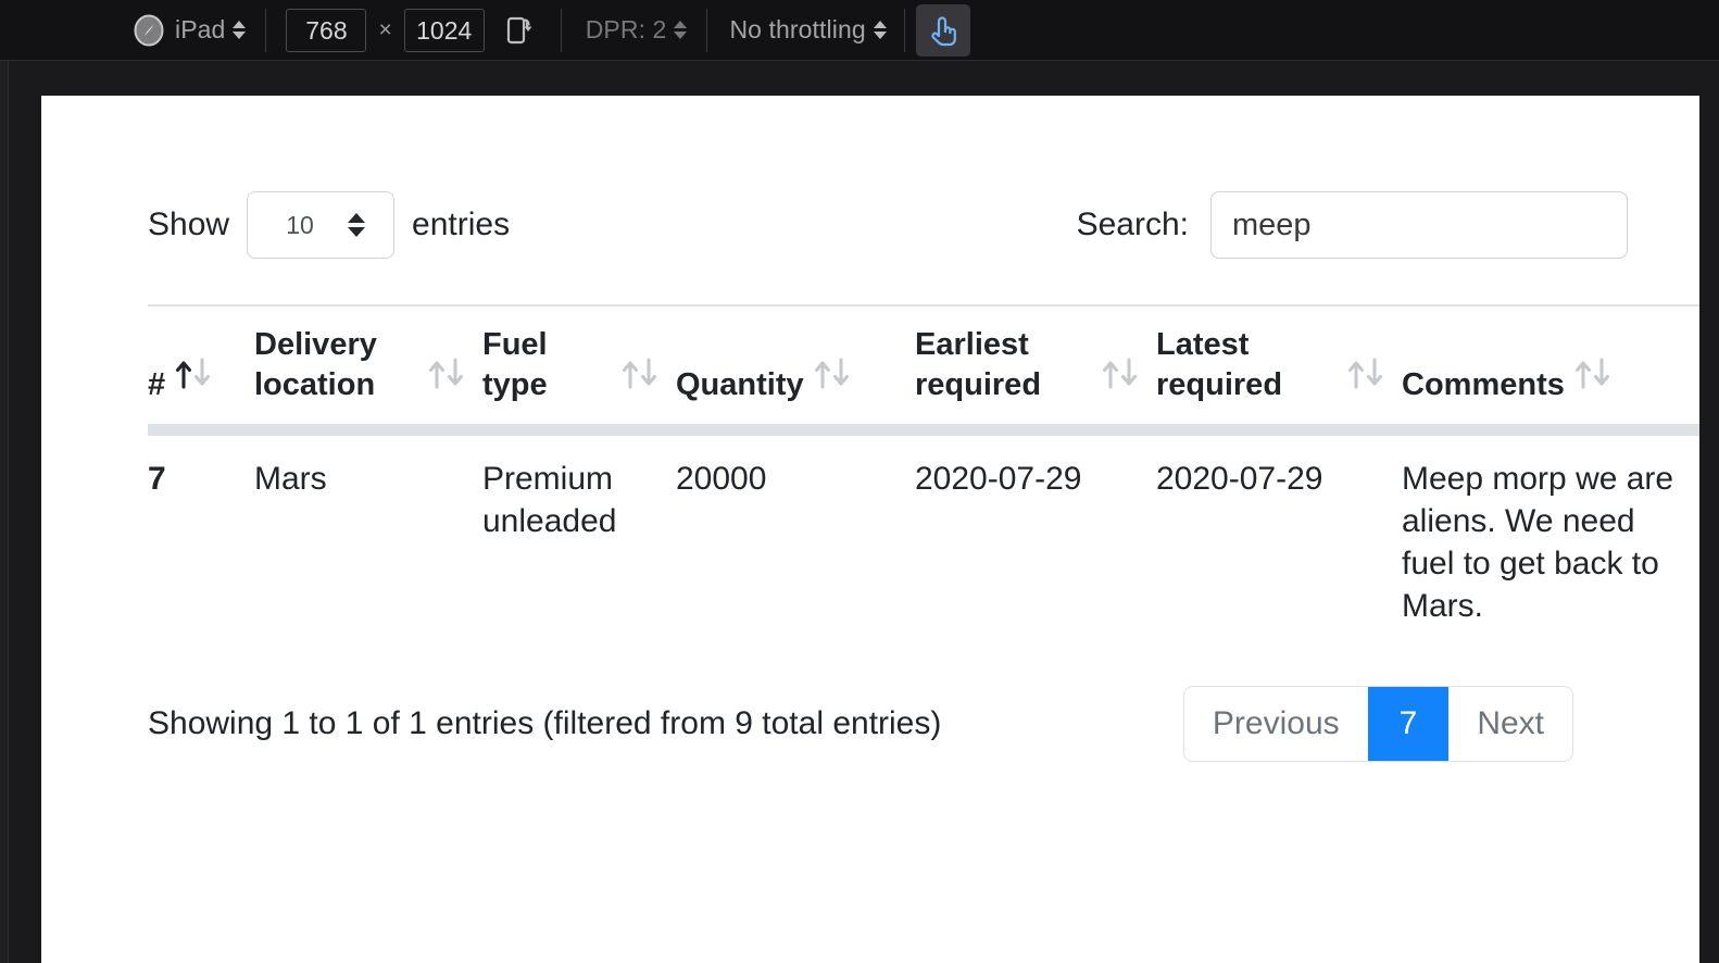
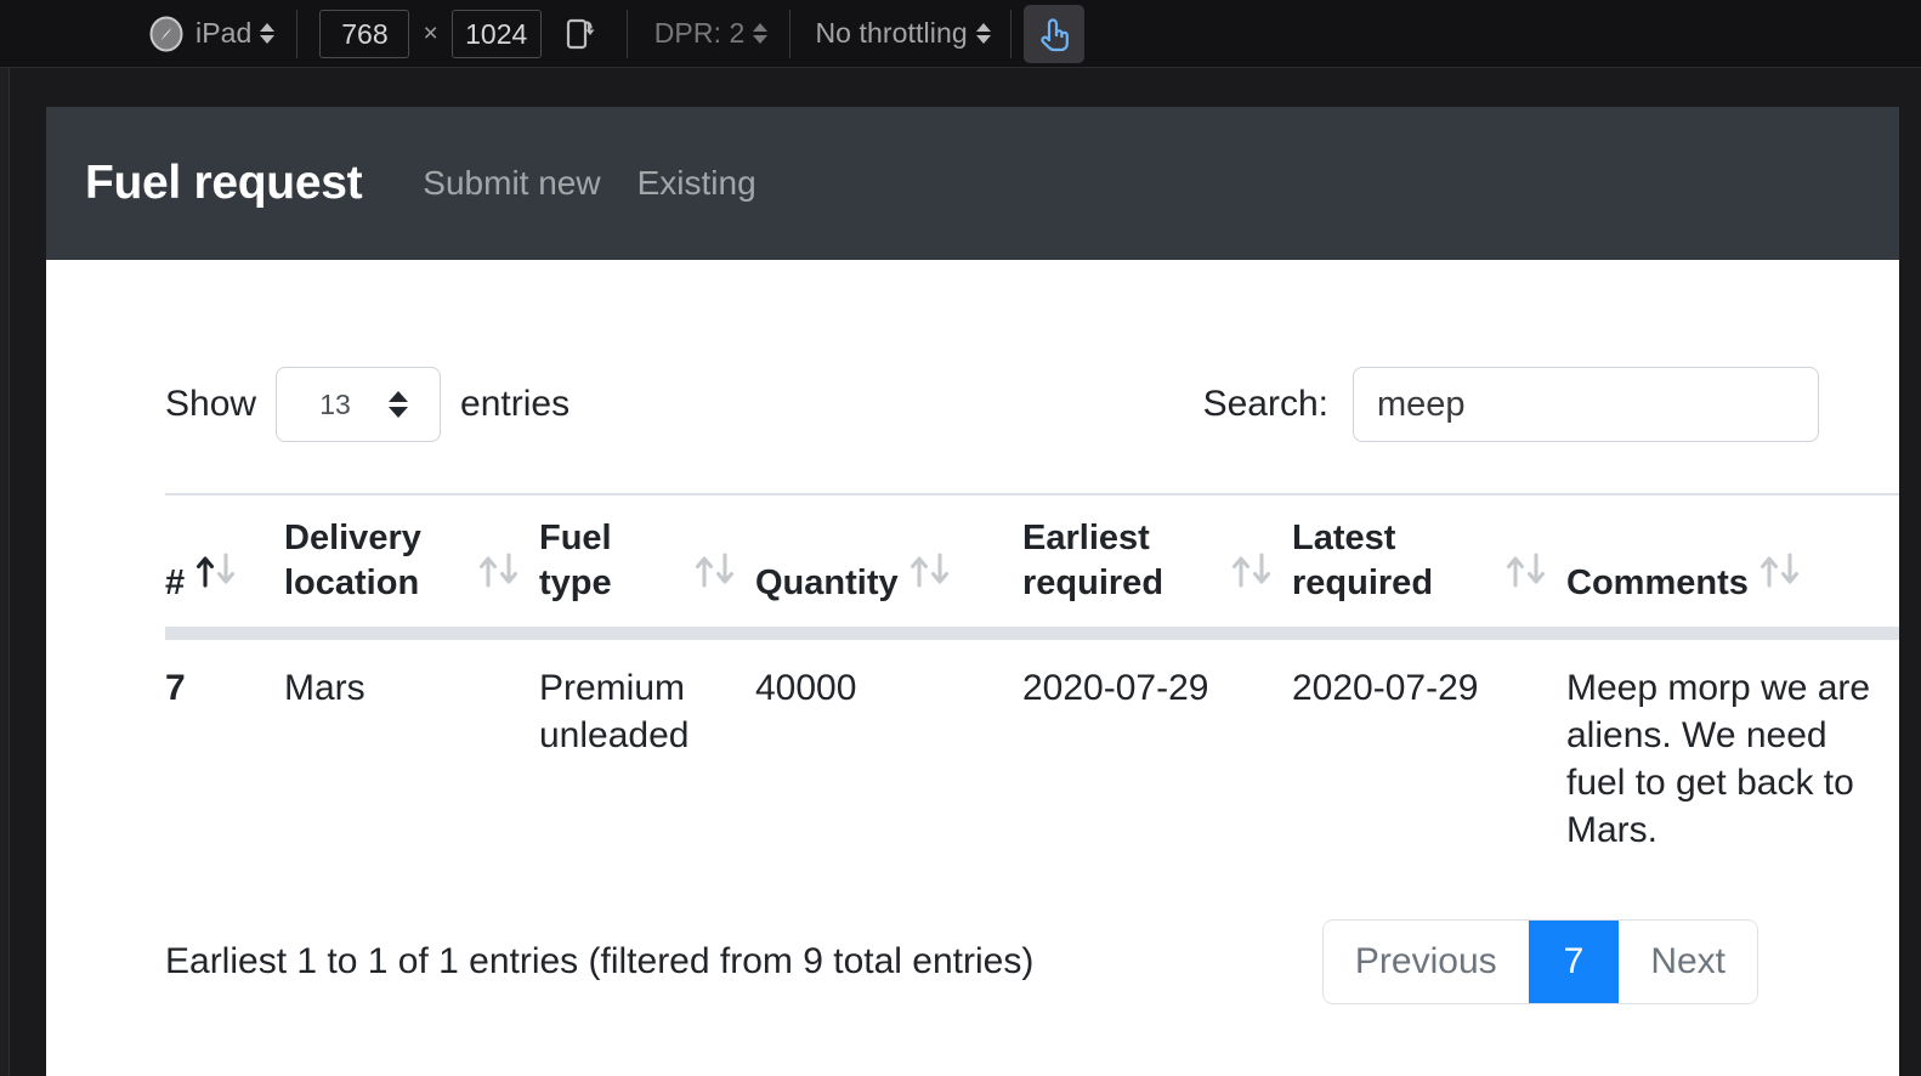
  iPad
  768
  ×
  1024
  DPR: 2
  No throttling
+ Fuel request
+ Submit new
+ Existing
  Show
- 10
+ 13
  entries
  Search:
  meep
  #	Delivery location	Fuel type	Quantity	Earliest required	Latest required	Comments
- 7	Mars	Premium unleaded	20000	2020-07-29	2020-07-29	Meep morp we are aliens. We need fuel to get back to Mars.
+ 7	Mars	Premium unleaded	40000	2020-07-29	2020-07-29	Meep morp we are aliens. We need fuel to get back to Mars.
- Showing 1 to 1 of 1 entries (filtered from 9 total entries)
+ Earliest 1 to 1 of 1 entries (filtered from 9 total entries)
  Previous
  7
  Next
